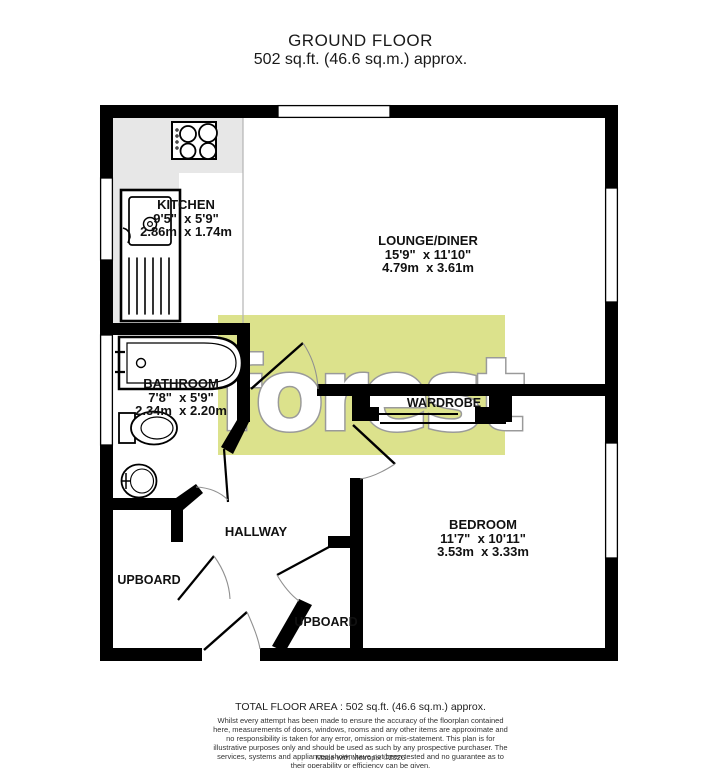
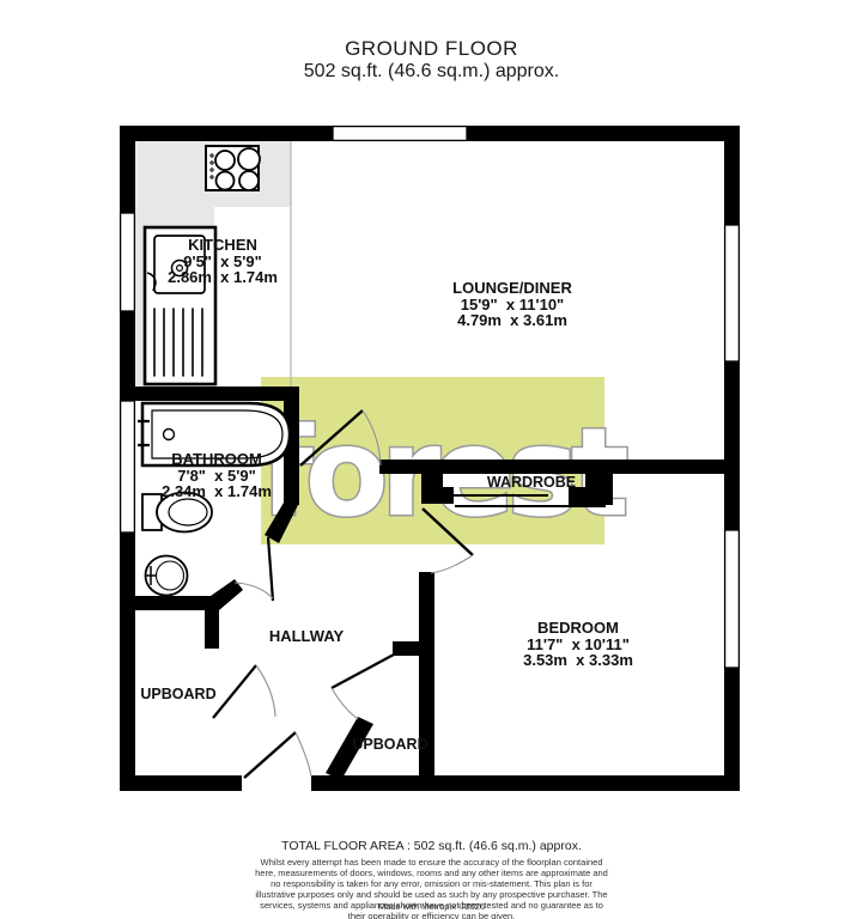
  GROUND FLOOR
  502 sq.ft. (46.6 sq.m.) approx.
  KITCHEN
  9'5" x 5'9"
  2.86m x 1.74m
  LOUNGE/DINER
  15'9" x 11'10"
  4.79m x 3.61m
  BATHROOM
  7'8" x 5'9"
- 2.34m x 2.20m
+ 2.34m x 1.74m
  WARDROBE
  BEDROOM
  11'7" x 10'11"
  3.53m x 3.33m
  HALLWAY
  UPBOARD
  UPBOARD
  TOTAL FLOOR AREA : 502 sq.ft. (46.6 sq.m.) approx.
  Whilst every attempt has been made to ensure the accuracy of the floorplan contained here, measurements of doors, windows, rooms and any other items are approximate and no responsibility is taken for any error, omission or mis-statement. This plan is for illustrative purposes only and should be used as such by any prospective purchaser. The services, systems and appliances shown have not been tested and no guarantee as to their operability or efficiency can be given.
  Made with Metropix ©2026
